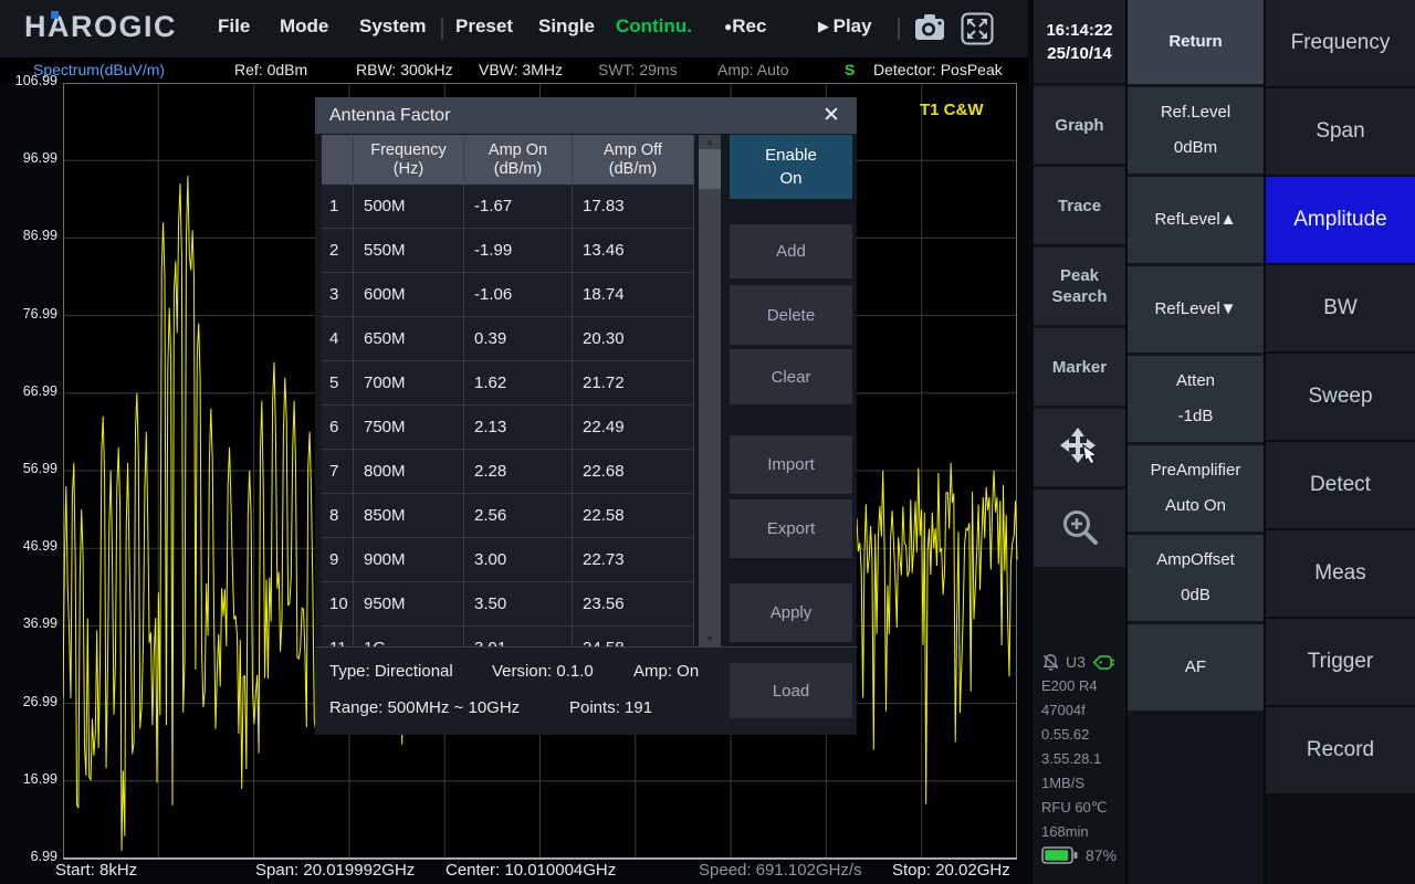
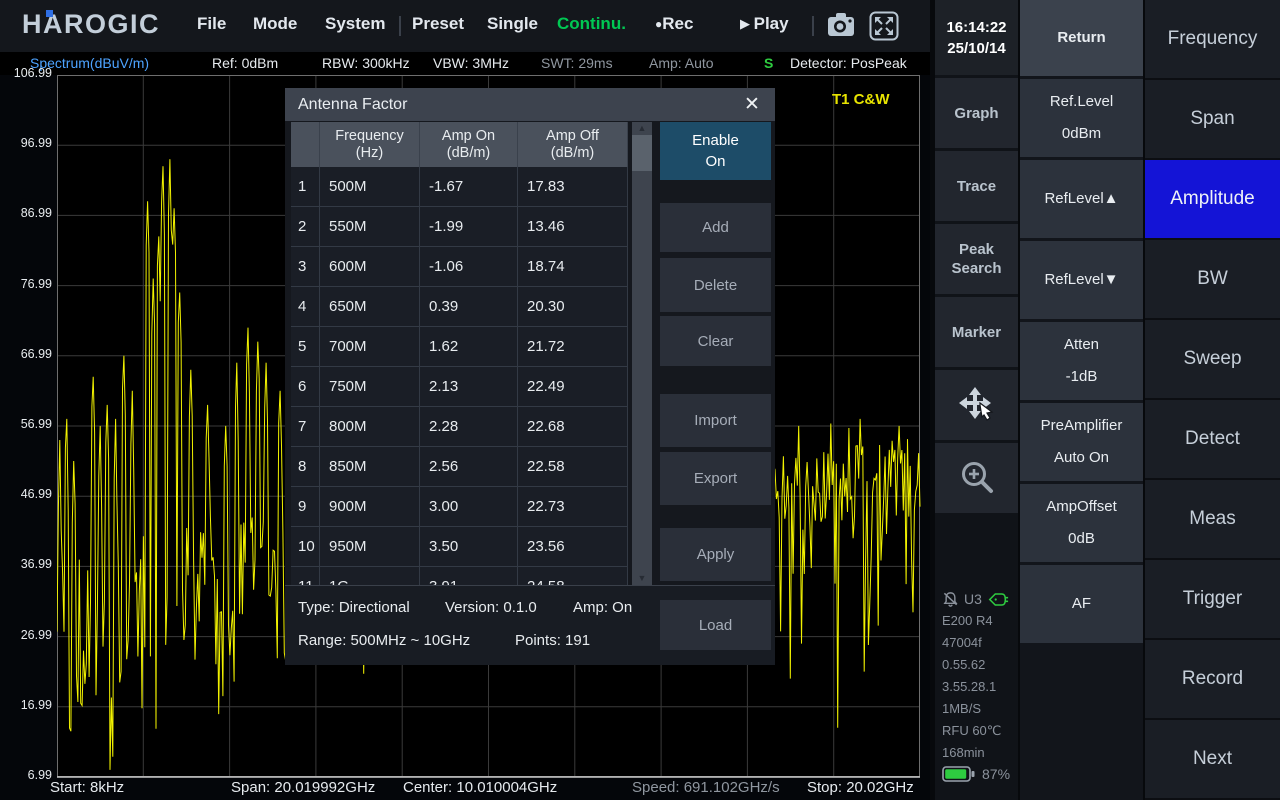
  HAROGIC
  File
  Mode
  System
  Preset
  Single
  Continu.
  ●Rec
  ▶ Play
  Spectrum(dBuV/m)
  Ref: 0dBm
  RBW: 300kHz
  VBW: 3MHz
  SWT: 29ms
  Amp: Auto
  S
  Detector: PosPeak
  106.99
  96.99
  86.99
  76.99
  66.99
  56.99
  46.99
  36.99
  26.99
  16.99
  6.99
  T1 C&W
  Start: 8kHz
  Span: 20.019992GHz
  Center: 10.010004GHz
  Speed: 691.102GHz/s
  Stop: 20.02GHz
  Antenna Factor
  ✕
  Frequency
  (Hz)
  Amp On
  (dB/m)
  Amp Off
  (dB/m)
  1
  500M
  -1.67
  17.83
  2
  550M
  -1.99
  13.46
  3
  600M
  -1.06
  18.74
  4
  650M
  0.39
  20.30
  5
  700M
  1.62
  21.72
  6
  750M
  2.13
  22.49
  7
  800M
  2.28
  22.68
  8
  850M
  2.56
  22.58
  9
  900M
  3.00
  22.73
  10
  950M
  3.50
  23.56
  ▲
  ▼
  Enable
  On
  Add
  Delete
  Clear
  Import
  Export
  Apply
  Type: Directional
  Version: 0.1.0
  Amp: On
  Range: 500MHz ~ 10GHz
  Points: 191
  Load
  16:14:22
  25/10/14
  Graph
  Trace
  Peak
  Search
  Marker
  U3
  E200 R4
  47004f
  0.55.62
  3.55.28.1
  1MB/S
  RFU 60℃
  168min
  87%
  Return
  Ref.Level
  0dBm
  RefLevel▲
  RefLevel▼
  Atten
  -1dB
  PreAmplifier
  Auto On
  AmpOffset
  0dB
  AF
  Frequency
  Span
  Amplitude
  BW
  Sweep
  Detect
  Meas
  Trigger
  Record
+ Next
